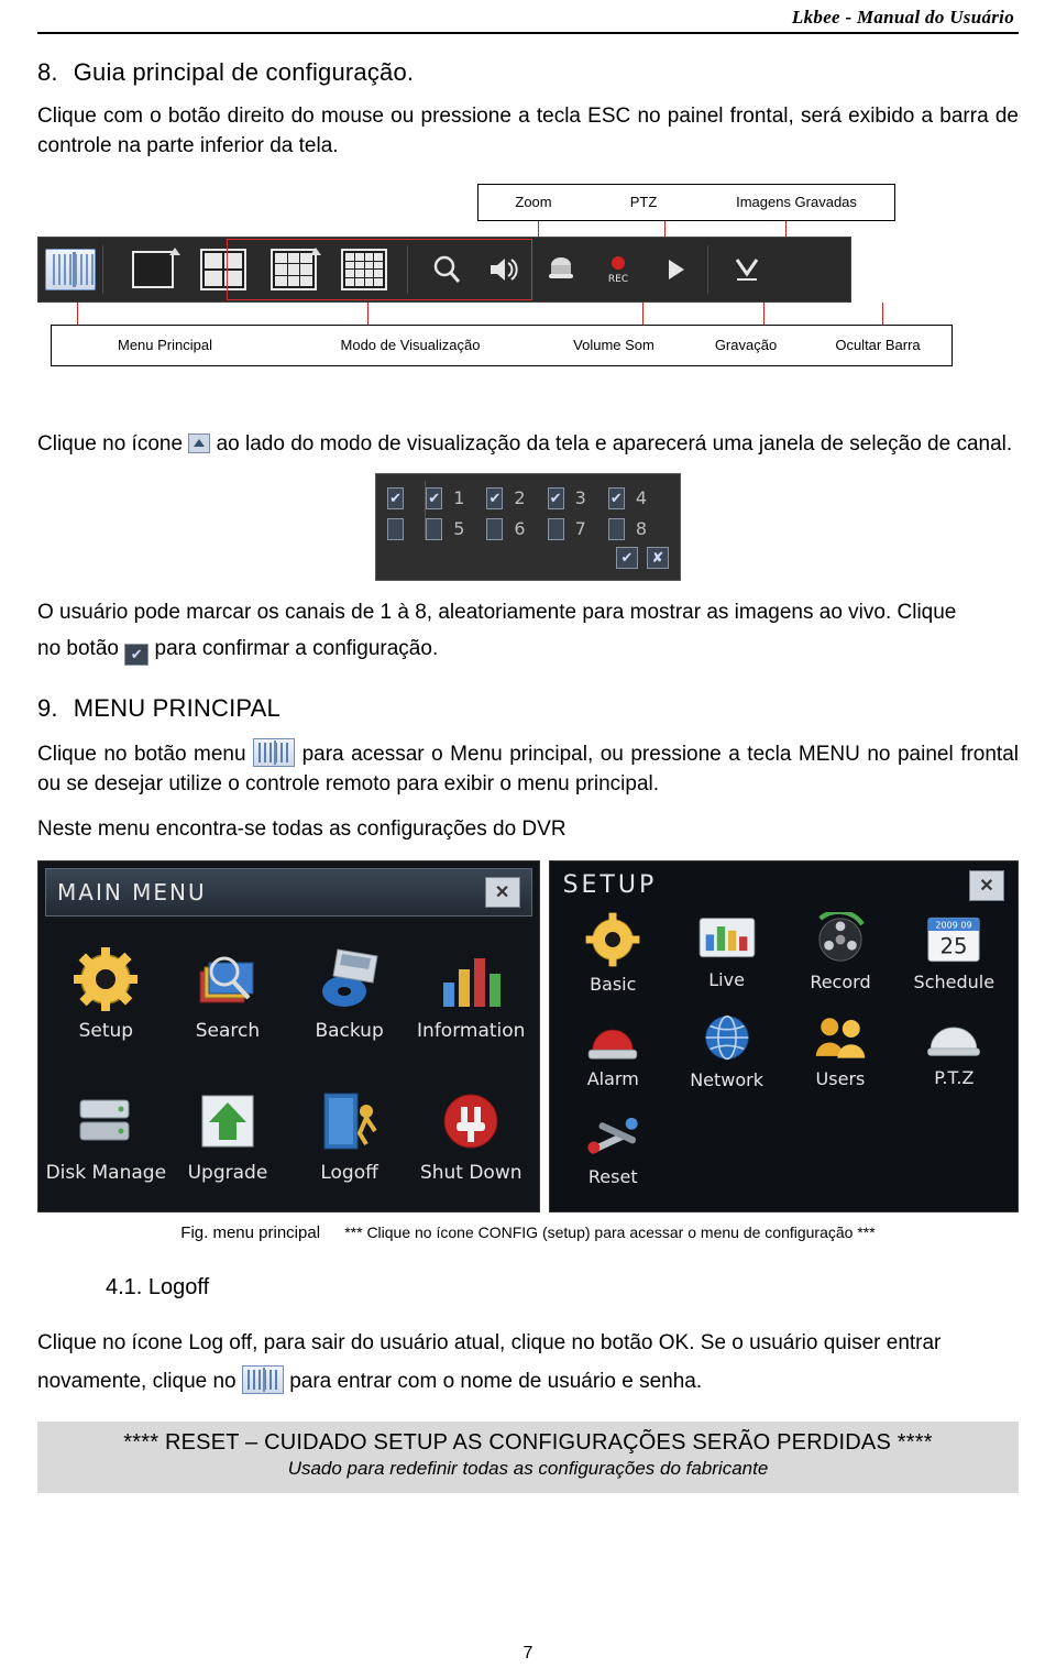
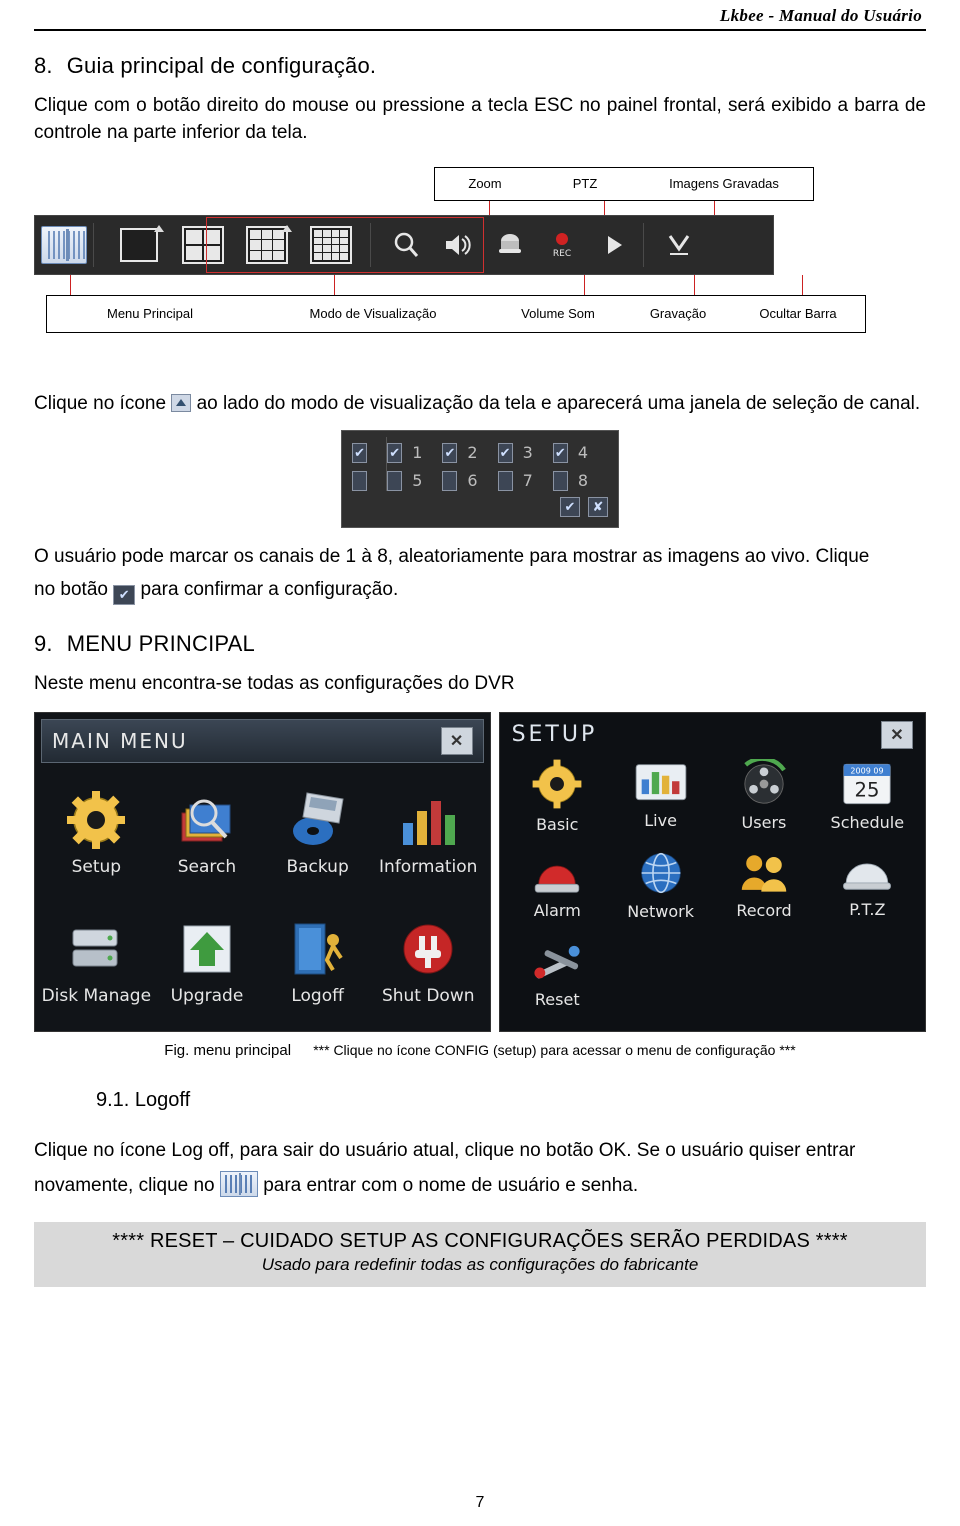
  Lkbee - Manual do Usuário
  8. Guia principal de configuração.
  Clique com o botão direito do mouse ou pressione a tecla ESC no painel frontal, será exibido a barra de controle na parte inferior da tela.
  Zoom
  PTZ
  Imagens Gravadas
  REC
  Menu Principal
  Modo de Visualização
  Volume Som
  Gravação
  Ocultar Barra
  Clique no ícone ao lado do modo de visualização da tela e aparecerá uma janela de seleção de canal.
  ✔
  ✔
  1
  ✔
  2
  ✔
  3
  ✔
  4
  5
  6
  7
  8
  ✔
  ✘
  O usuário pode marcar os canais de 1 à 8, aleatoriamente para mostrar as imagens ao vivo. Clique
  no botão ✔ para confirmar a configuração.
  9. MENU PRINCIPAL
- Clique no botão menu para acessar o Menu principal, ou pressione a tecla MENU no painel frontal ou se desejar utilize o controle remoto para exibir o menu principal.
  Neste menu encontra-se todas as configurações do DVR
  MAIN MENU
  ✕
  Setup
  Search
  Backup
  Information
  Disk Manage
  Upgrade
  Logoff
  Shut Down
  SETUP
  ✕
  Basic
  Live
- Record
+ Users
  2009 09
  25
  Schedule
  Alarm
  Network
- Users
+ Record
  P.T.Z
  Reset
  Fig. menu principal *** Clique no ícone CONFIG (setup) para acessar o menu de configuração ***
- 4.1. Logoff
+ 9.1. Logoff
  Clique no ícone Log off, para sair do usuário atual, clique no botão OK. Se o usuário quiser entrar
  novamente, clique no para entrar com o nome de usuário e senha.
  **** RESET – CUIDADO SETUP AS CONFIGURAÇÕES SERÃO PERDIDAS ****
  Usado para redefinir todas as configurações do fabricante
  7
